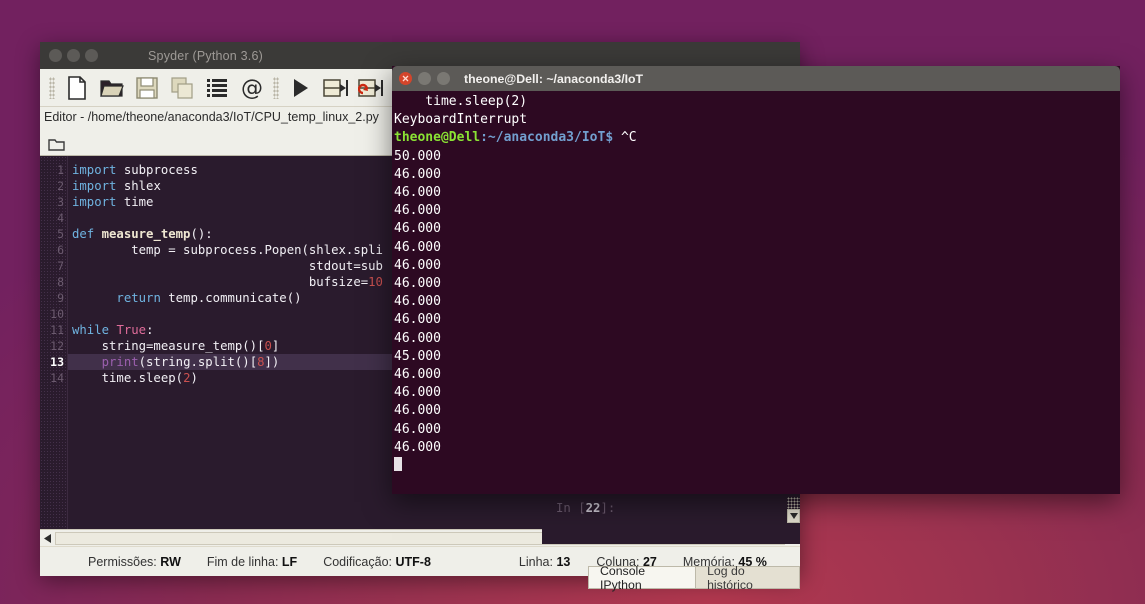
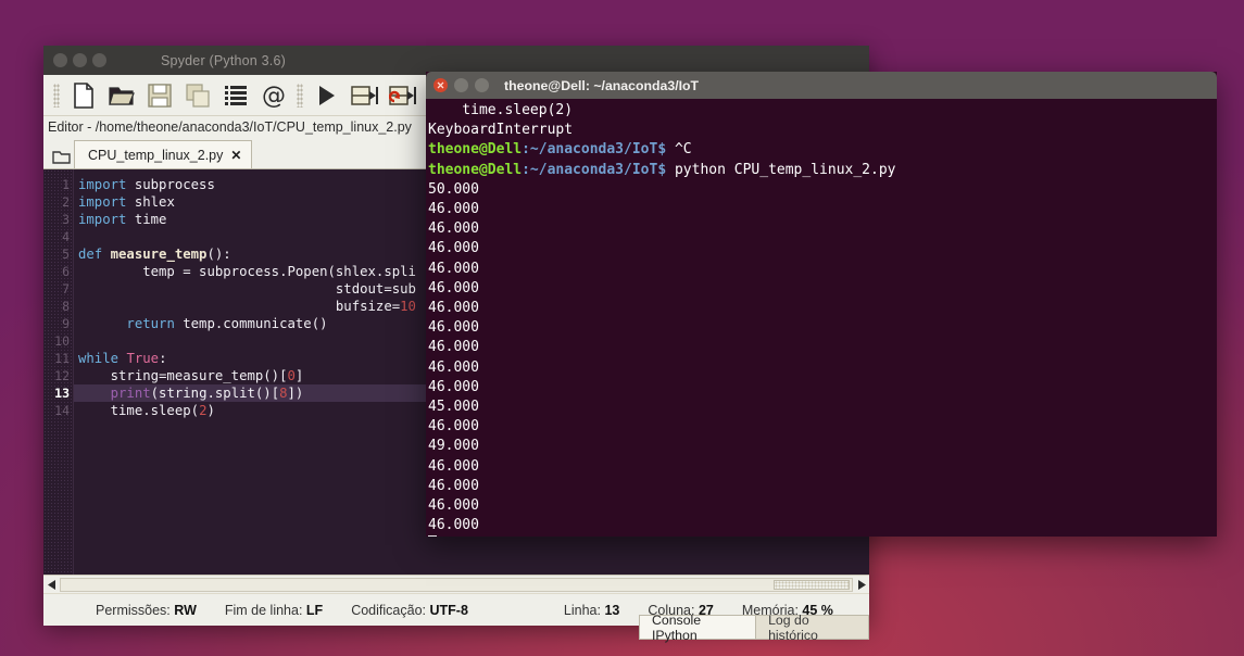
  Spyder (Python 3.6)
  @
  Editor - /home/theone/anaconda3/IoT/CPU_temp_linux_2.py
+ CPU_temp_linux_2.py
+ ✕
  1
  2
  3
  4
  5
  6
  7
  8
  9
  10
  11
  12
  13
  14
  import subprocess
  import shlex
  import time
  def measure_temp():
  temp = subprocess.Popen(shlex.spli
  stdout=sub
  bufsize=10
  return temp.communicate()
  while True:
  string=measure_temp()[0]
  print(string.split()[8])
  time.sleep(2)
  Permissões: RW
  Fim de linha: LF
  Codificação: UTF-8
  Linha: 13
  Coluna: 27
  Memória: 45 %
- In [22]:
  Console IPython
  Log do histórico
  theone@Dell: ~/anaconda3/IoT
  time.sleep(2)
  KeyboardInterrupt
  theone@Dell:~/anaconda3/IoT$ ^C
+ theone@Dell:~/anaconda3/IoT$ python CPU_temp_linux_2.py
  50.000
  46.000
  46.000
  46.000
  46.000
  46.000
  46.000
  46.000
  46.000
  46.000
  46.000
  45.000
  46.000
+ 49.000
  46.000
  46.000
  46.000
  46.000
